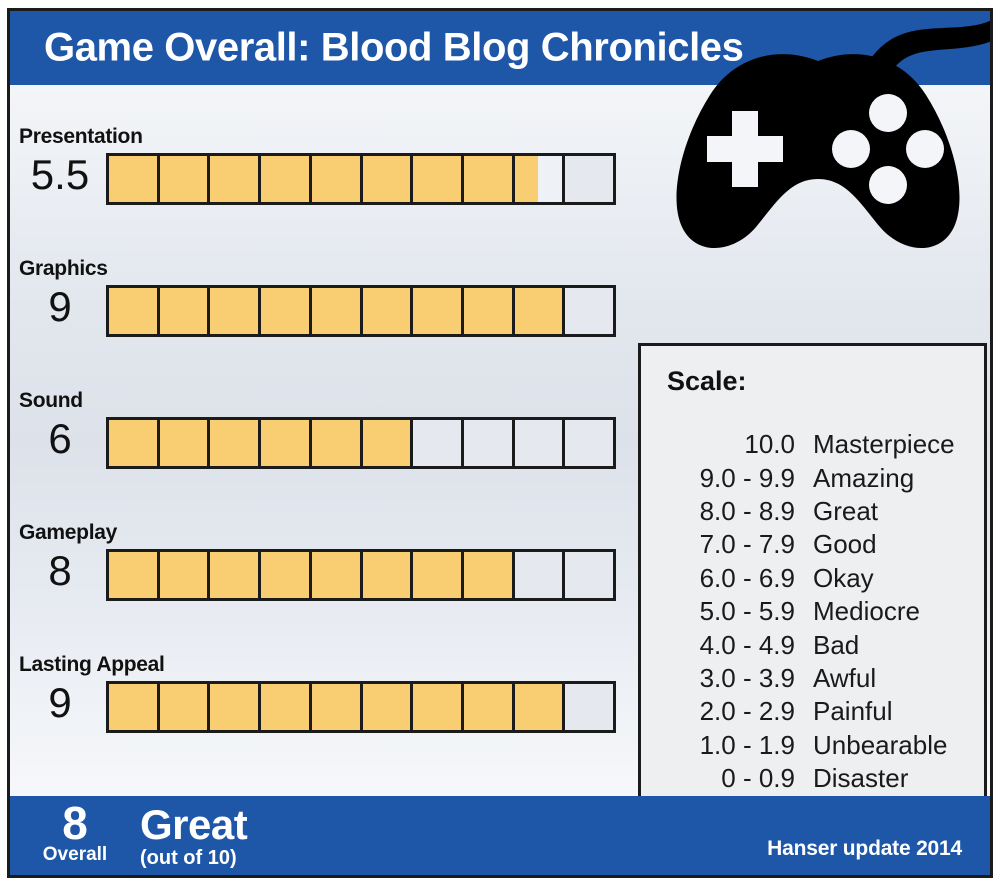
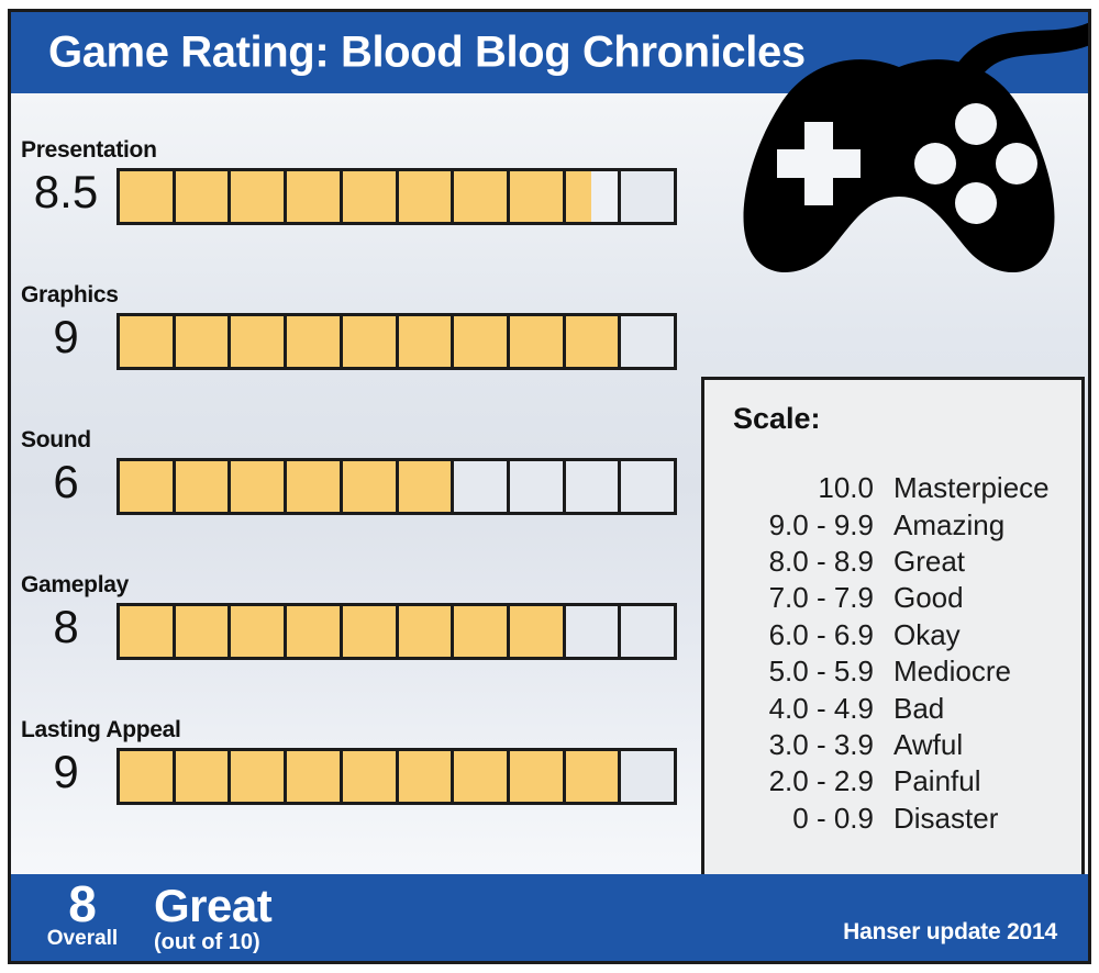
- Game Overall: Blood Blog Chronicles
+ Game Rating: Blood Blog Chronicles
  Presentation
- 5.5
+ 8.5
  Graphics
  9
  Sound
  6
  Gameplay
  8
  Lasting Appeal
  9
  Scale:
  10.0
  Masterpiece
  9.0 - 9.9
  Amazing
  8.0 - 8.9
  Great
  7.0 - 7.9
  Good
  6.0 - 6.9
  Okay
  5.0 - 5.9
  Mediocre
  4.0 - 4.9
  Bad
  3.0 - 3.9
  Awful
  2.0 - 2.9
  Painful
- 1.0 - 1.9
- Unbearable
  0 - 0.9
  Disaster
  8
  Overall
  Great
  (out of 10)
  Hanser update 2014
